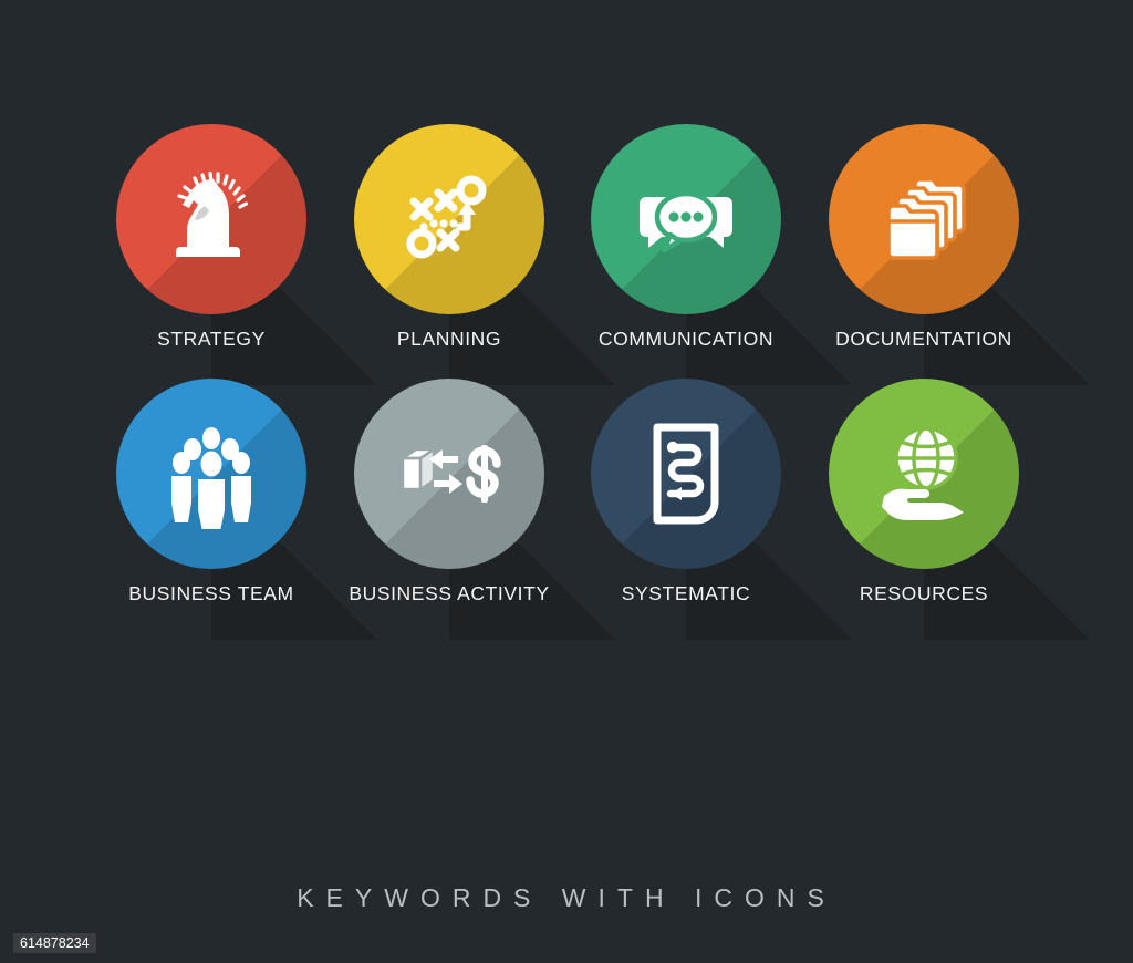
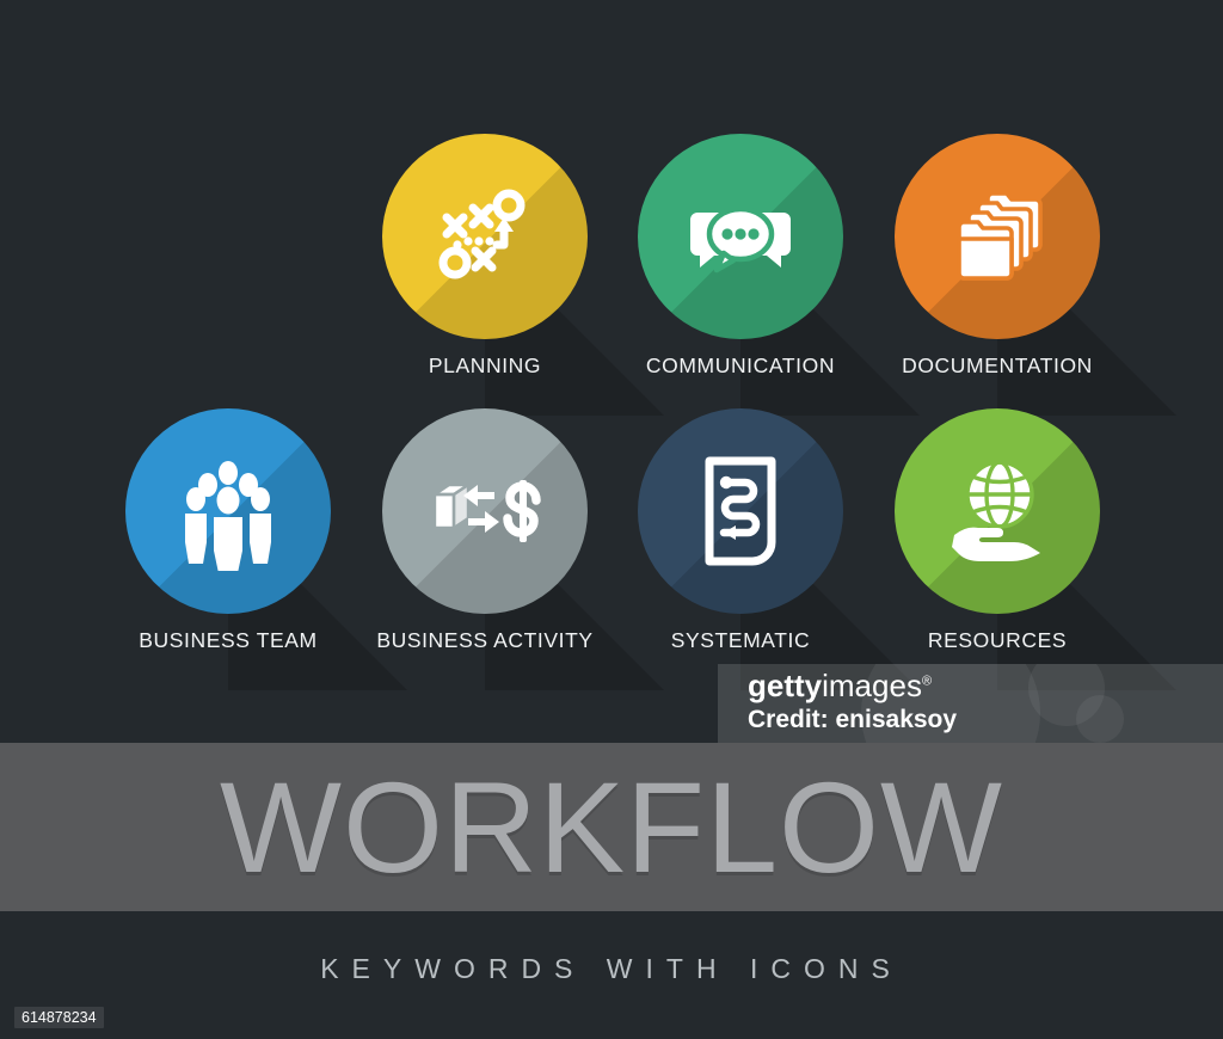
- STRATEGY
  PLANNING
  COMMUNICATION
  DOCUMENTATION
  BUSINESS TEAM
  BUSINESS ACTIVITY
  SYSTEMATIC
  RESOURCES
+ gettyimages®
+ Credit: enisaksoy
+ WORKFLOW
  KEYWORDS WITH ICONS
  614878234
